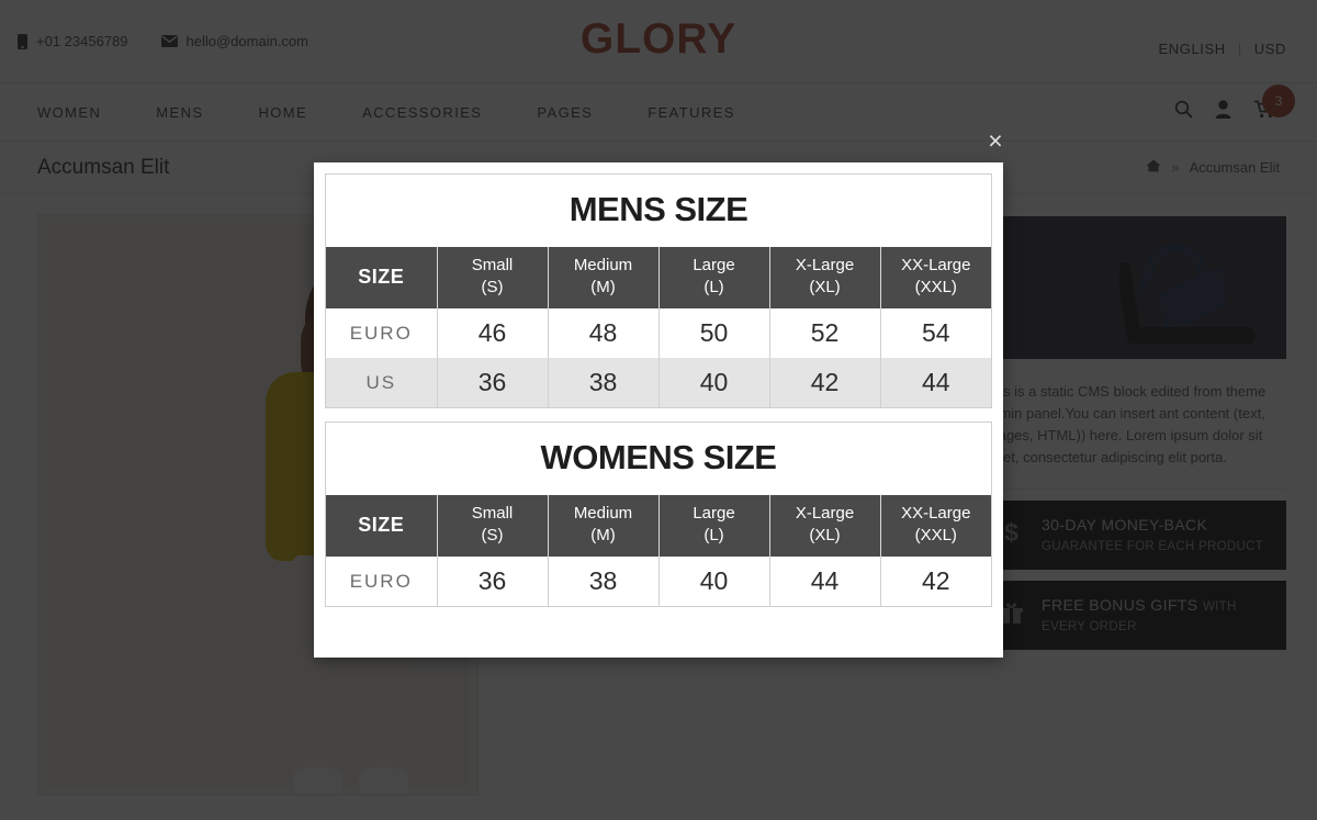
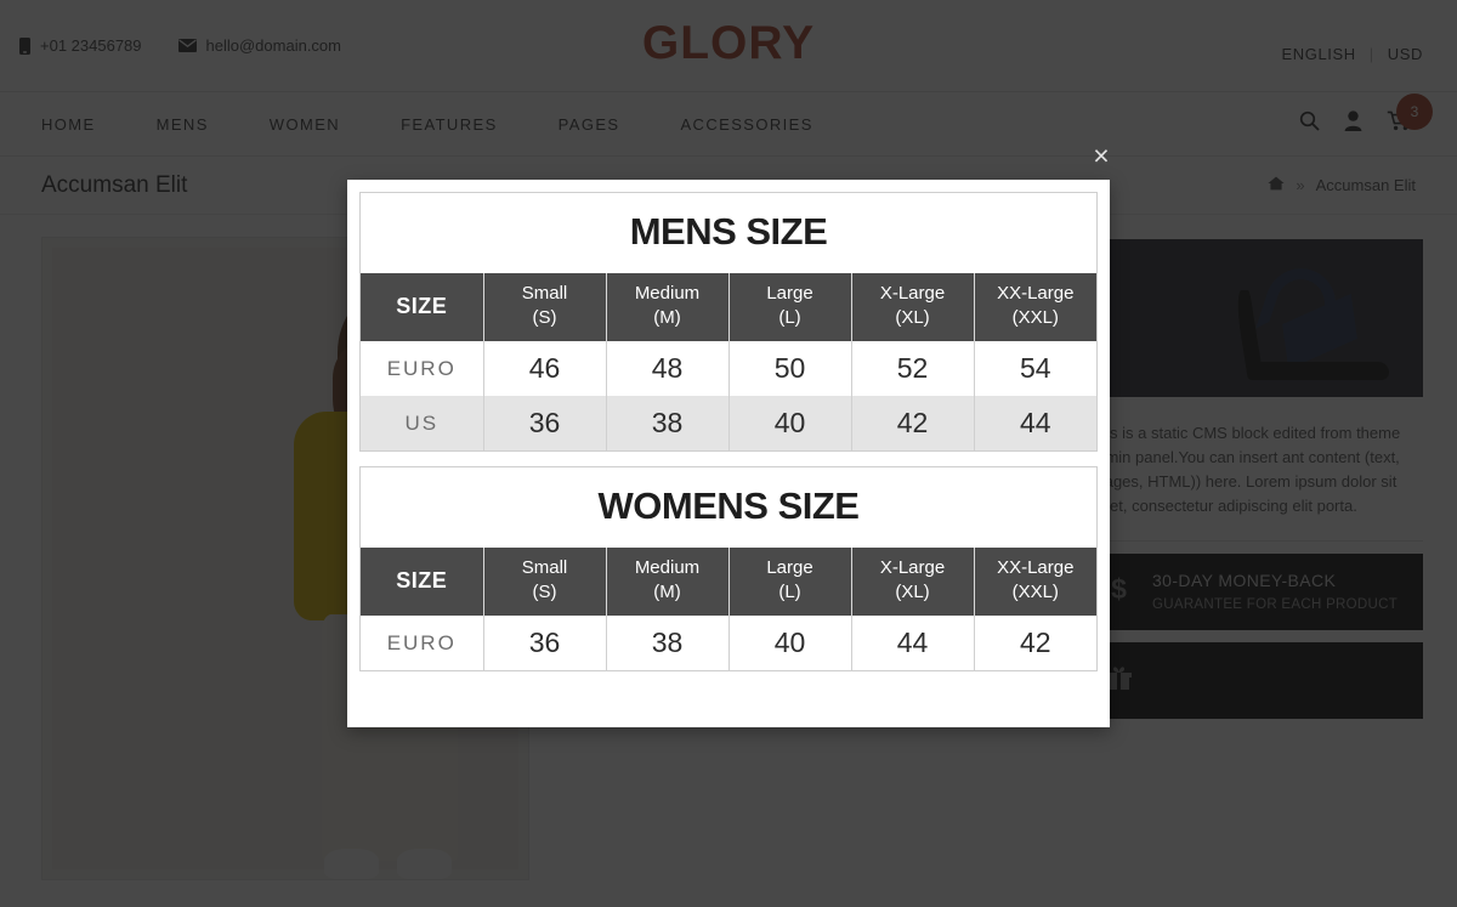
  +01 23456789
  hello@domain.com
  GLORY
  ENGLISH
  USD
- WOMEN
+ HOME
  MENS
- HOME
+ WOMEN
- ACCESSORIES
+ FEATURES
  PAGES
- FEATURES
+ ACCESSORIES
  3
  Accumsan Elit
  »
  Accumsan Elit
  s is a static CMS block edited from theme min panel.You can insert ant content (text, ges, HTML)) here. Lorem ipsum dolor sit et, consectetur adipiscing elit porta.
  $
  30-DAY MONEY-BACK GUARANTEE FOR EACH PRODUCT
- FREE BONUS GIFTS WITH EVERY ORDER
  ×
  MENS SIZE
  SIZE	Small (S)	Medium (M)	Large (L)	X-Large (XL)	XX-Large (XXL)
  EURO	46	48	50	52	54
  US	36	38	40	42	44
  WOMENS SIZE
  SIZE	Small (S)	Medium (M)	Large (L)	X-Large (XL)	XX-Large (XXL)
  EURO	36	38	40	44	42
